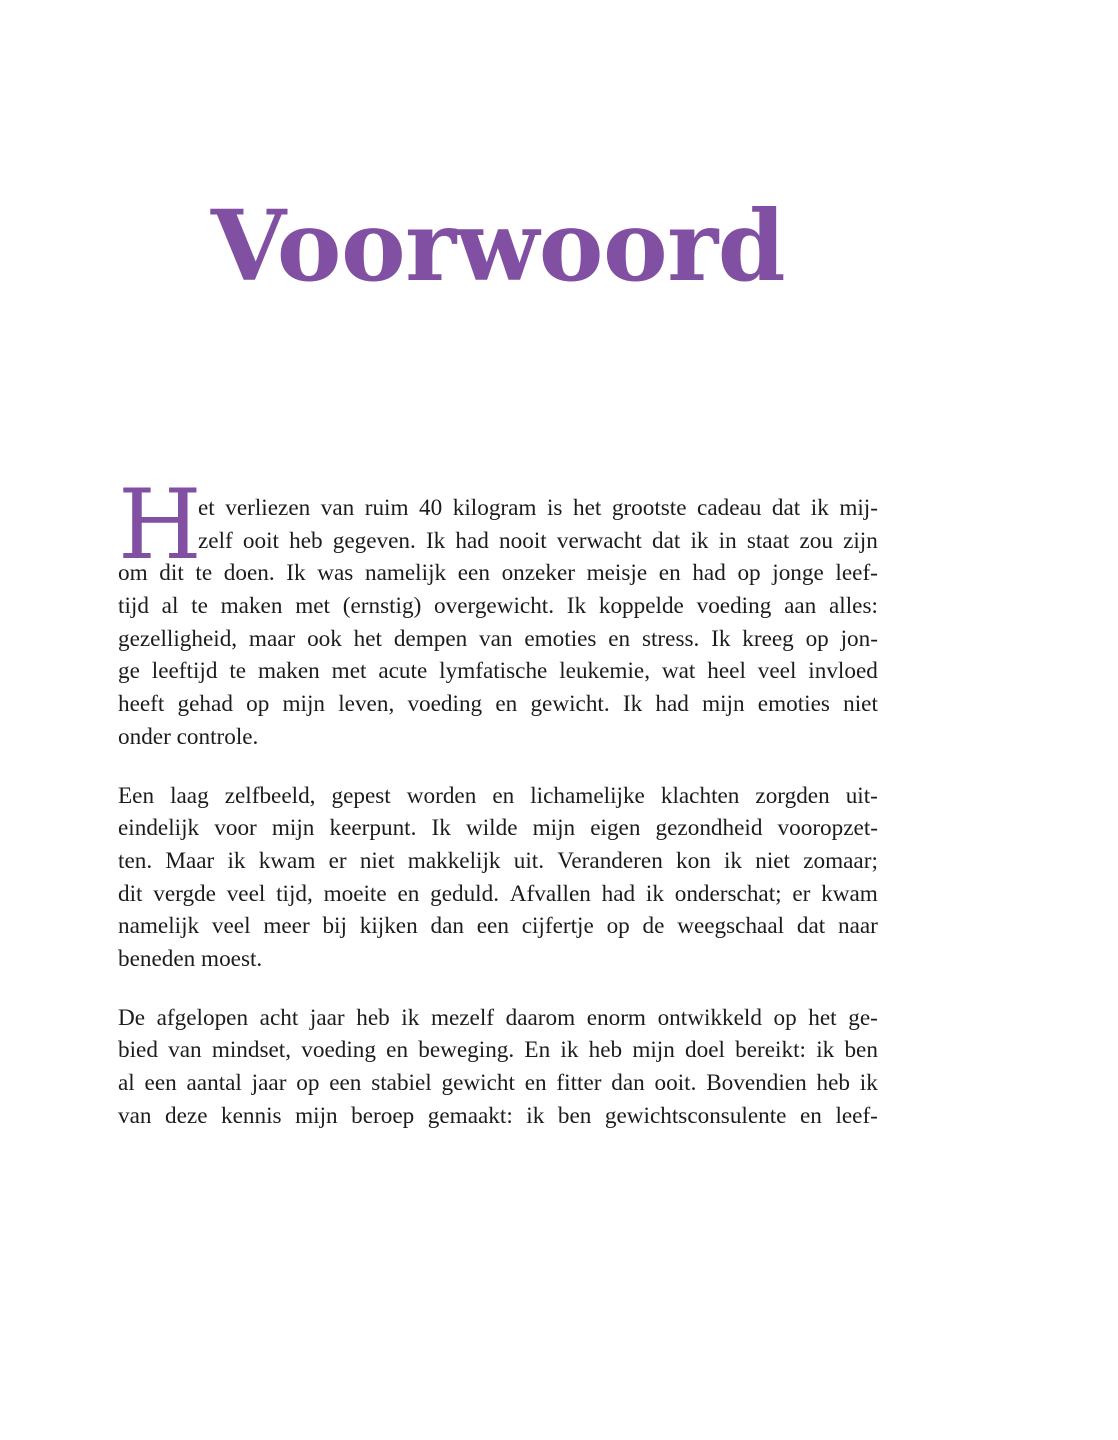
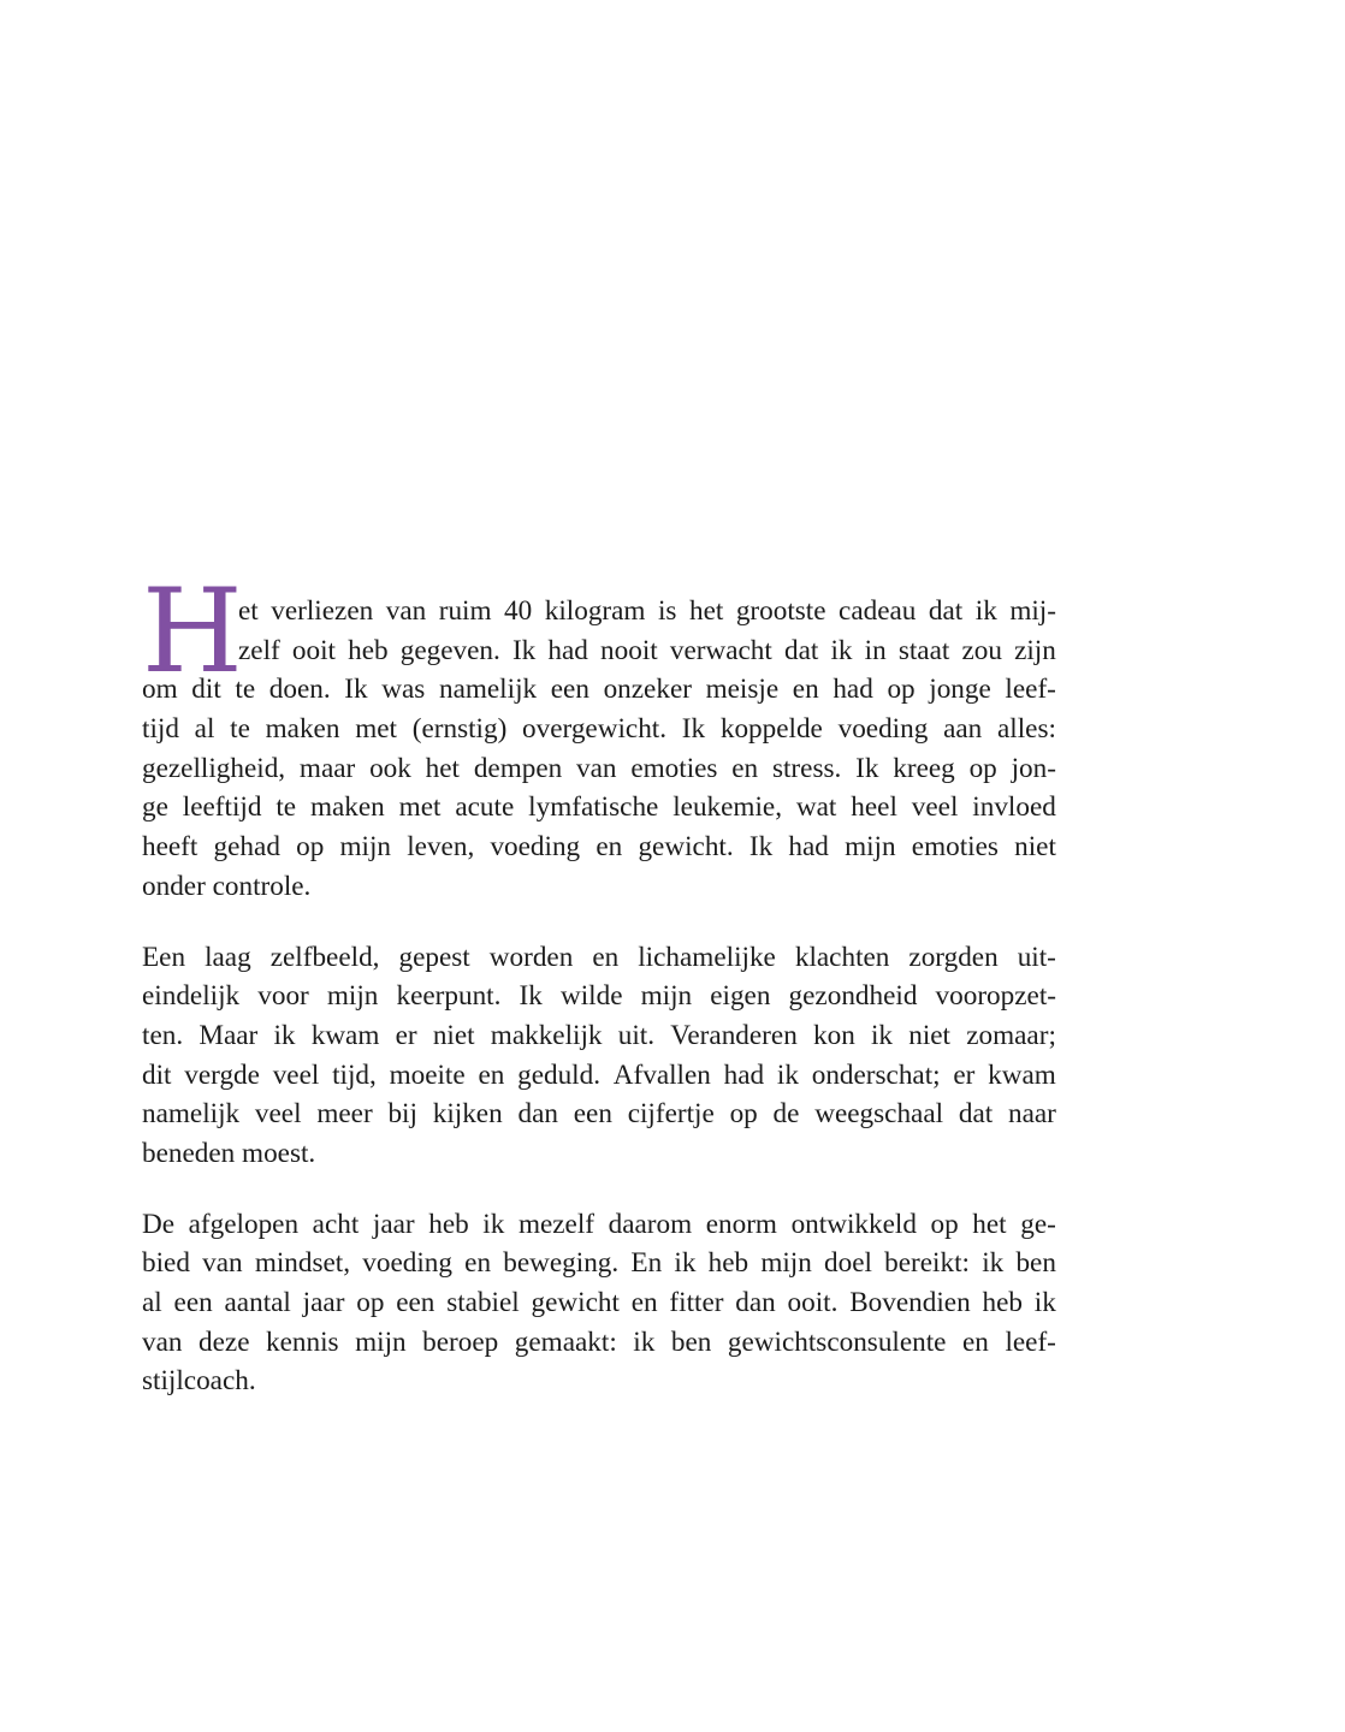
- Voorwoord
  H
  et
  verliezen
  van
  ruim
  40
  kilogram
  is
  het
  grootste
  cadeau
  dat
  ik
  mij-
  zelf
  ooit
  heb
  gegeven.
  Ik
  had
  nooit
  verwacht
  dat
  ik
  in
  staat
  zou
  zijn
  om
  dit
  te
  doen.
  Ik
  was
  namelijk
  een
  onzeker
  meisje
  en
  had
  op
  jonge
  leef-
  tijd
  al
  te
  maken
  met
  (ernstig)
  overgewicht.
  Ik
  koppelde
  voeding
  aan
  alles:
  gezelligheid,
  maar
  ook
  het
  dempen
  van
  emoties
  en
  stress.
  Ik
  kreeg
  op
  jon-
  ge
  leeftijd
  te
  maken
  met
  acute
  lymfatische
  leukemie,
  wat
  heel
  veel
  invloed
  heeft
  gehad
  op
  mijn
  leven,
  voeding
  en
  gewicht.
  Ik
  had
  mijn
  emoties
  niet
  onder controle.
  Een
  laag
  zelfbeeld,
  gepest
  worden
  en
  lichamelijke
  klachten
  zorgden
  uit-
  eindelijk
  voor
  mijn
  keerpunt.
  Ik
  wilde
  mijn
  eigen
  gezondheid
  vooropzet-
  ten.
  Maar
  ik
  kwam
  er
  niet
  makkelijk
  uit.
  Veranderen
  kon
  ik
  niet
  zomaar;
  dit
  vergde
  veel
  tijd,
  moeite
  en
  geduld.
  Afvallen
  had
  ik
  onderschat;
  er
  kwam
  namelijk
  veel
  meer
  bij
  kijken
  dan
  een
  cijfertje
  op
  de
  weegschaal
  dat
  naar
  beneden moest.
  De
  afgelopen
  acht
  jaar
  heb
  ik
  mezelf
  daarom
  enorm
  ontwikkeld
  op
  het
  ge-
  bied
  van
  mindset,
  voeding
  en
  beweging.
  En
  ik
  heb
  mijn
  doel
  bereikt:
  ik
  ben
  al
  een
  aantal
  jaar
  op
  een
  stabiel
  gewicht
  en
  fitter
  dan
  ooit.
  Bovendien
  heb
  ik
  van
  deze
  kennis
  mijn
  beroep
  gemaakt:
  ik
  ben
  gewichtsconsulente
  en
  leef-
+ stijlcoach.
